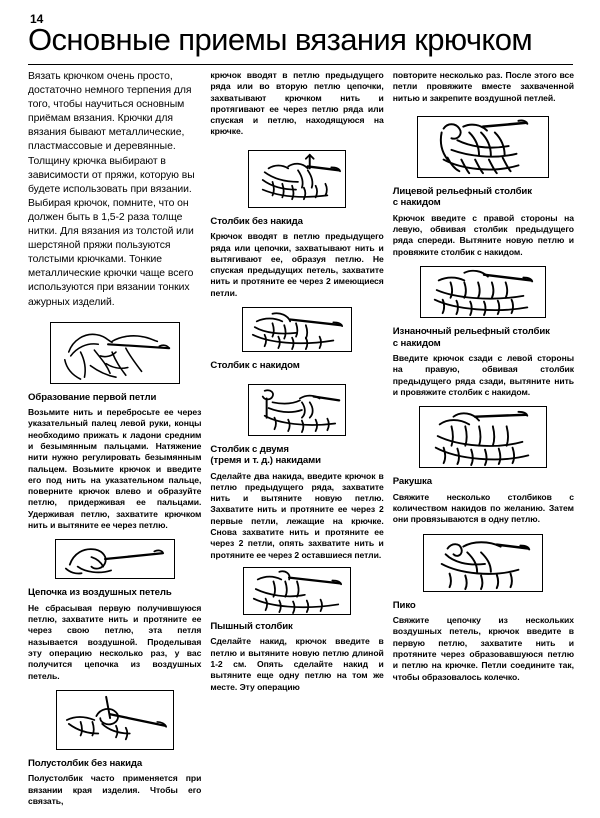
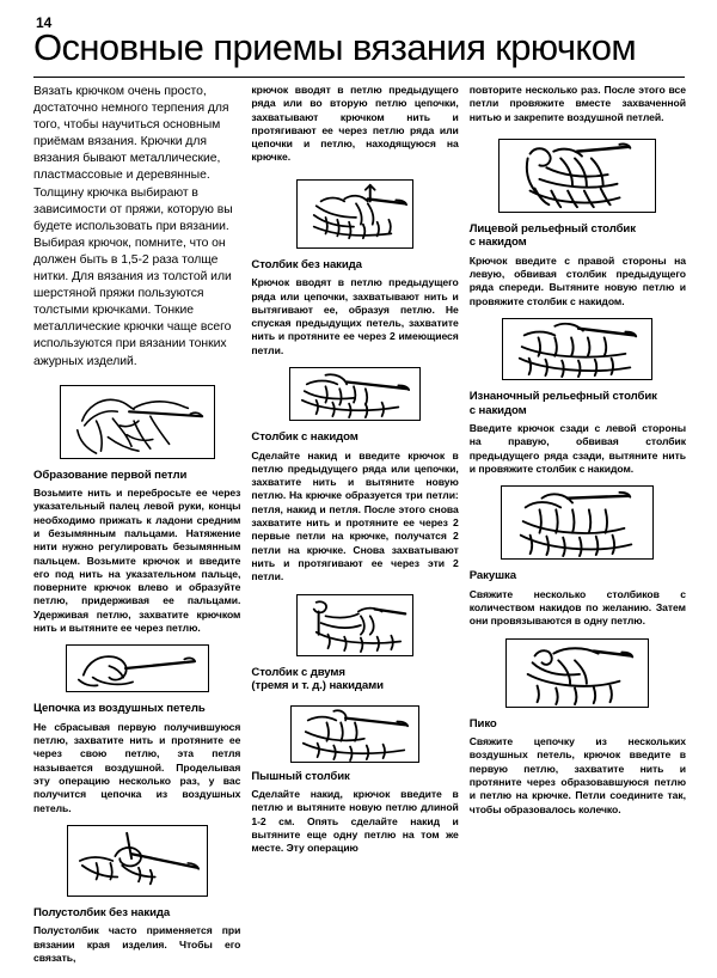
  14
  Основные приемы вязания крючком
  Вязать крючком очень просто, достаточно немного терпения для того, чтобы научиться основным приёмам вязания. Крючки для вязания бывают металлические, пластмассовые и деревянные. Толщину крючка выбирают в зависимости от пряжи, которую вы будете использовать при вязании. Выбирая крючок, помните, что он должен быть в 1,5-2 раза толще нитки. Для вязания из толстой или шерстяной пряжи пользуются толстыми крючками. Тонкие металлические крючки чаще всего используются при вязании тонких ажурных изделий.
  Образование первой петли
  Возьмите нить и перебросьте ее через указательный палец левой руки, концы необходимо прижать к ладони средним и безымянным пальцами. Натяжение нити нужно регулировать безымянным пальцем. Возьмите крючок и введите его под нить на указательном пальце, поверните крючок влево и образуйте петлю, придерживая ее пальцами. Удерживая петлю, захватите крючком нить и вытяните ее через петлю.
  Цепочка из воздушных петель
  Не сбрасывая первую получившуюся петлю, захватите нить и протяните ее через свою петлю, эта петля называется воздушной. Проделывая эту операцию несколько раз, у вас получится цепочка из воздушных петель.
  Полустолбик без накида
  Полустолбик часто применяется при вязании края изделия. Чтобы его связать,
- крючок вводят в петлю предыдущего ряда или во вторую петлю цепочки, захватывают крючком нить и протягивают ее через петлю ряда или спуская и петлю, находящуюся на крючке.
+ крючок вводят в петлю предыдущего ряда или во вторую петлю цепочки, захватывают крючком нить и протягивают ее через петлю ряда или цепочки и петлю, находящуюся на крючке.
  Столбик без накида
  Крючок вводят в петлю предыдущего ряда или цепочки, захватывают нить и вытягивают ее, образуя петлю. Не спуская предыдущих петель, захватите нить и протяните ее через 2 имеющиеся петли.
  Столбик с накидом
+ Сделайте накид и введите крючок в петлю предыдущего ряда или цепочки, захватите нить и вытяните новую петлю. На крючке образуется три петли: петля, накид и петля. После этого снова захватите нить и протяните ее через 2 первые петли на крючке, получатся 2 петли на крючке. Снова захватывают нить и протягивают ее через эти 2 петли.
  Столбик с двумя
  (тремя и т. д.) накидами
- Сделайте два накида, введите крючок в петлю предыдущего ряда, захватите нить и вытяните новую петлю. Захватите нить и протяните ее через 2 первые петли, лежащие на крючке. Снова захватите нить и протяните ее через 2 петли, опять захватите нить и протяните ее через 2 оставшиеся петли.
  Пышный столбик
  Сделайте накид, крючок введите в петлю и вытяните новую петлю длиной 1-2 см. Опять сделайте накид и вытяните еще одну петлю на том же месте. Эту операцию
  повторите несколько раз. После этого все петли провяжите вместе захваченной нитью и закрепите воздушной петлей.
  Лицевой рельефный столбик
  с накидом
  Крючок введите с правой стороны на левую, обвивая столбик предыдущего ряда спереди. Вытяните новую петлю и провяжите столбик с накидом.
  Изнаночный рельефный столбик
  с накидом
  Введите крючок сзади с левой стороны на правую, обвивая столбик предыдущего ряда сзади, вытяните нить и провяжите столбик с накидом.
  Ракушка
  Свяжите несколько столбиков с количеством накидов по желанию. Затем они провязываются в одну петлю.
  Пико
  Свяжите цепочку из нескольких воздушных петель, крючок введите в первую петлю, захватите нить и протяните через образовавшуюся петлю и петлю на крючке. Петли соедините так, чтобы образовалось колечко.
